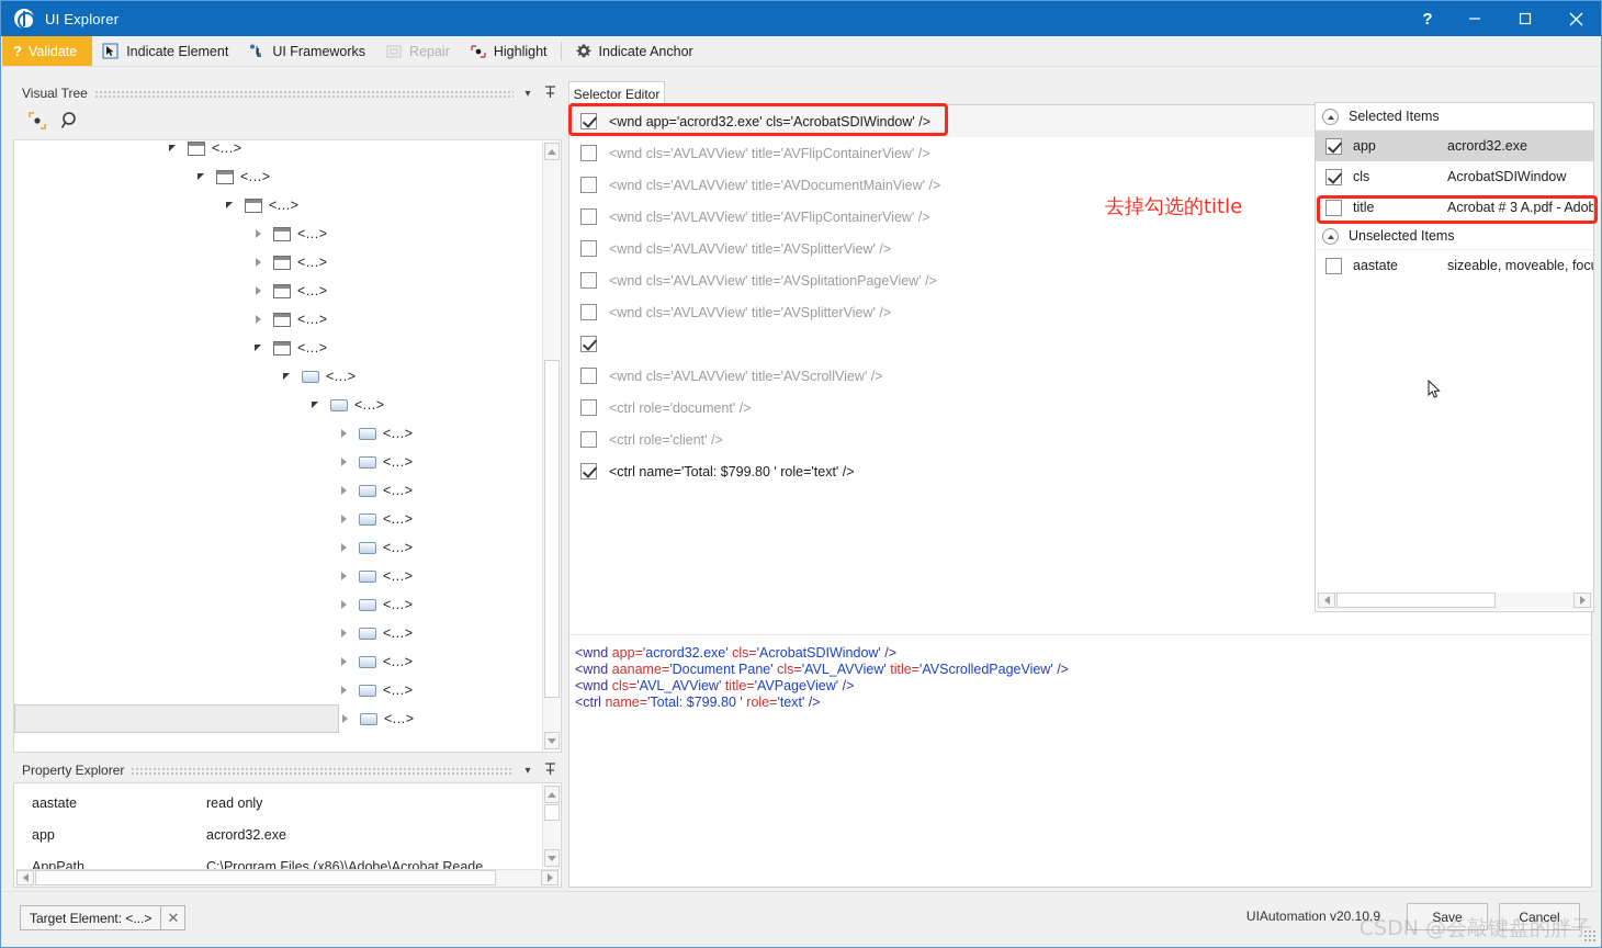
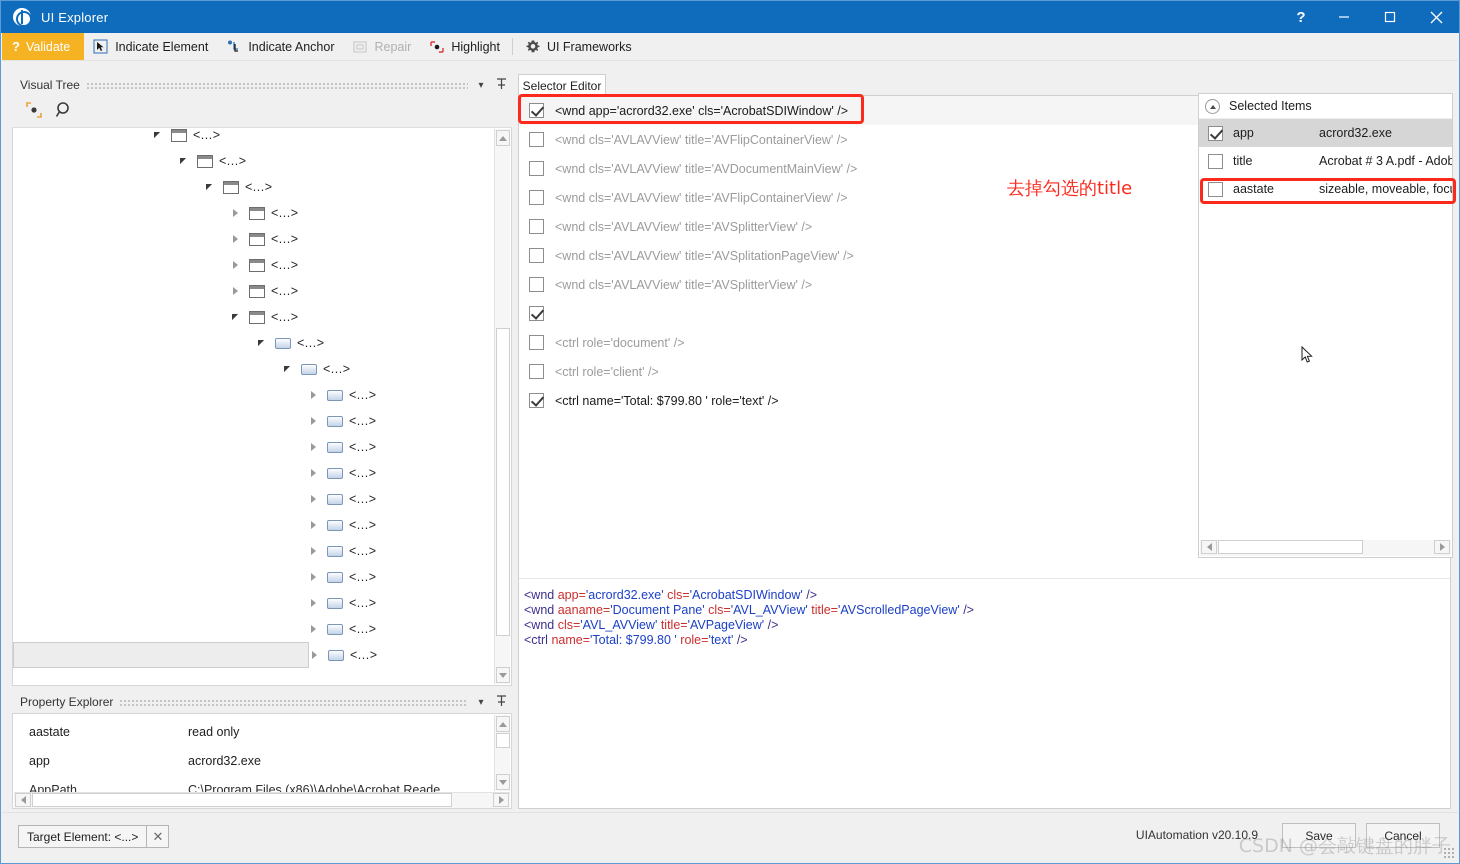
  UI Explorer
  ?
  ?
  Validate
  Indicate Element
- UI Frameworks
+ Indicate Anchor
  Repair
  Highlight
- Indicate Anchor
+ UI Frameworks
  Visual Tree
  ▾
  <...>
  <...>
  <...>
  <...>
  <...>
  <...>
  <...>
  <...>
  <...>
  <...>
  <...>
  <...>
  <...>
  <...>
  <...>
  <...>
  <...>
  <...>
  <...>
  <...>
  <...>
  Property Explorer
  ▾
  aastate
  read only
  app
  acrord32.exe
  AppPath
  C:\Program Files (x86)\Adobe\Acrobat Reade
  Selector Editor
  <wnd app='acrord32.exe' cls='AcrobatSDIWindow' />
  <wnd cls='AVLAVView' title='AVFlipContainerView' />
  <wnd cls='AVLAVView' title='AVDocumentMainView' />
  <wnd cls='AVLAVView' title='AVFlipContainerView' />
  <wnd cls='AVLAVView' title='AVSplitterView' />
  <wnd cls='AVLAVView' title='AVSplitationPageView' />
  <wnd cls='AVLAVView' title='AVSplitterView' />
- <wnd cls='AVLAVView' title='AVScrollView' />
  <ctrl role='document' />
  <ctrl role='client' />
  <ctrl name='Total: $799.80 ' role='text' />
  <wnd app='acrord32.exe' cls='AcrobatSDIWindow' />
  <wnd aaname='Document Pane' cls='AVL_AVView' title='AVScrolledPageView' />
  <wnd cls='AVL_AVView' title='AVPageView' />
  <ctrl name='Total: $799.80 ' role='text' />
  Selected Items
  app
  acrord32.exe
- cls
- AcrobatSDIWindow
  title
  Acrobat # 3 A.pdf - Adob
- Unselected Items
  aastate
  sizeable, moveable, foc
  去掉勾选的title
  Target Element: <...>
  ✕
  UIAutomation v20.10.9
  Save
  Cancel
  CSDN @会敲键盘的胖子
